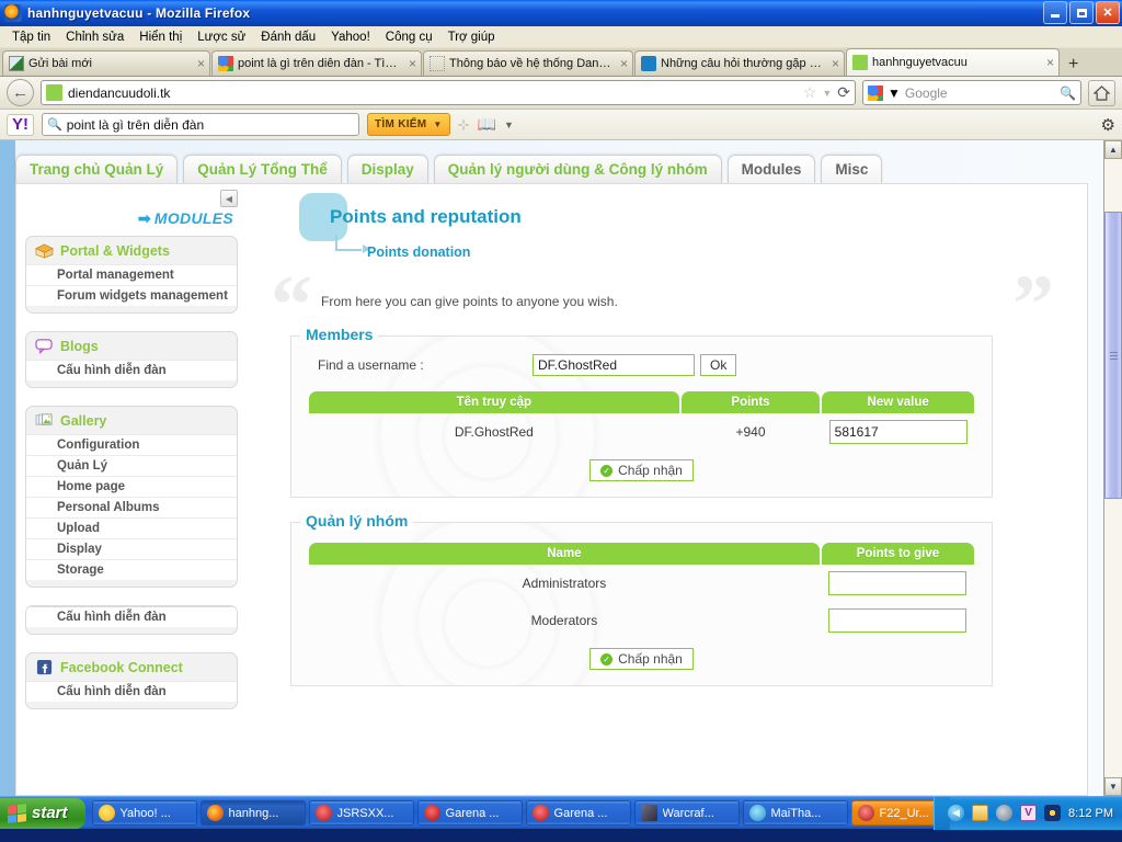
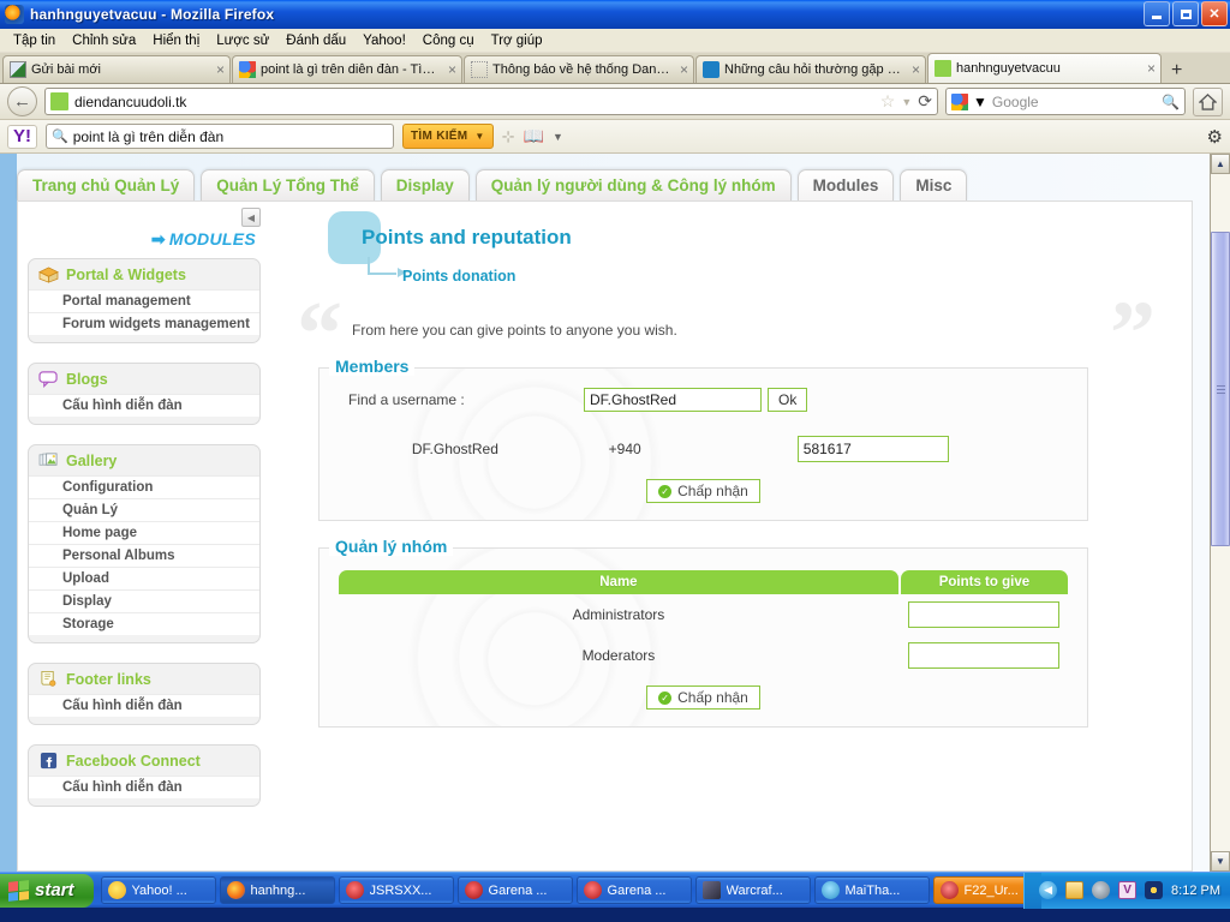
  hanhnguyetvacuu - Mozilla Firefox
  ✕
  Tập tin
  Chỉnh sửa
  Hiển thị
  Lược sử
  Đánh dấu
  Yahoo!
  Công cụ
  Trợ giúp
  Gửi bài mới
  ×
  point là gì trên diễn đàn - Tìm .
  ×
  Thông báo về hệ thống Danh .
  ×
  Những câu hỏi thường gặp (vấ
  ×
  hanhnguyetvacuu
  ×
  +
  ←
  diendancuudoli.tk
  ☆
  ▼
  ⟳
  ▼
  Google
  🔍
  Y!
  🔍
  point là gì trên diễn đàn
  TÌM KIẾM
  ▼
  ⊹
  📖
  ▼
  ⚙
  Trang chủ Quản Lý
  Quản Lý Tổng Thể
  Display
  Quản lý người dùng & Công lý nhóm
  Modules
  Misc
  ◀
  ➡ MODULES
  Portal & Widgets
  Portal management
  Forum widgets management
  Blogs
  Cấu hình diễn đàn
  Gallery
  Configuration
  Quản Lý
  Home page
  Personal Albums
  Upload
  Display
  Storage
+ Footer links
  Cấu hình diễn đàn
  Facebook Connect
  Cấu hình diễn đàn
  Points and reputation
  Points donation
  “
  From here you can give points to anyone you wish.
  Members
  Find a username :
  DF.GhostRed
  Ok
- Tên truy cập	Points	New value
  DF.GhostRed	+940	581617
  ✓
  Chấp nhận
  Quản lý nhóm
  Name	Points to give
  Administrators
  Moderators
  ✓
  Chấp nhận
  ▲
  ▼
  start
  Yahoo! ...
  hanhng...
  JSRSXX...
  Garena ...
  Garena ...
  Warcraf...
  MaiTha...
  F22_Ur...
  ◀
  V
  8:12 PM
